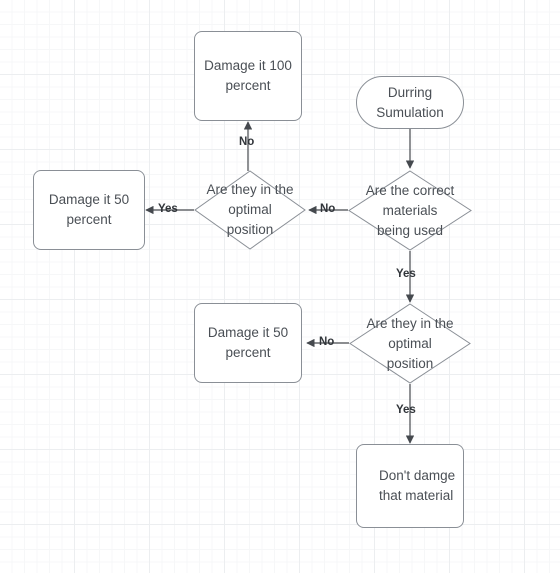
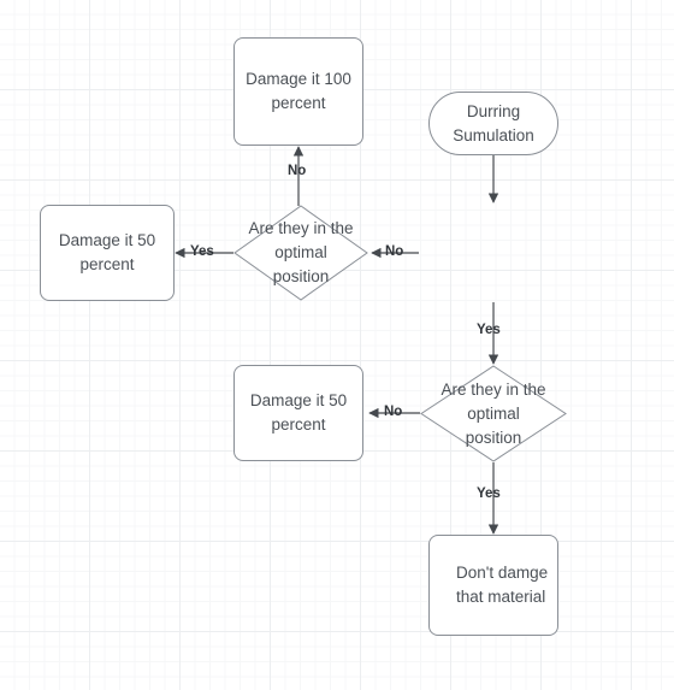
  Damage it 100
  percent
  Durring
  Sumulation
  Damage it 50
  percent
  Are they in the
  optimal
  position
- Are the correct
- materials
- being used
  Damage it 50
  percent
  Are they in the
  optimal
  position
  Don't damge
  that material
  No
  Yes
  No
  Yes
  No
  Yes
